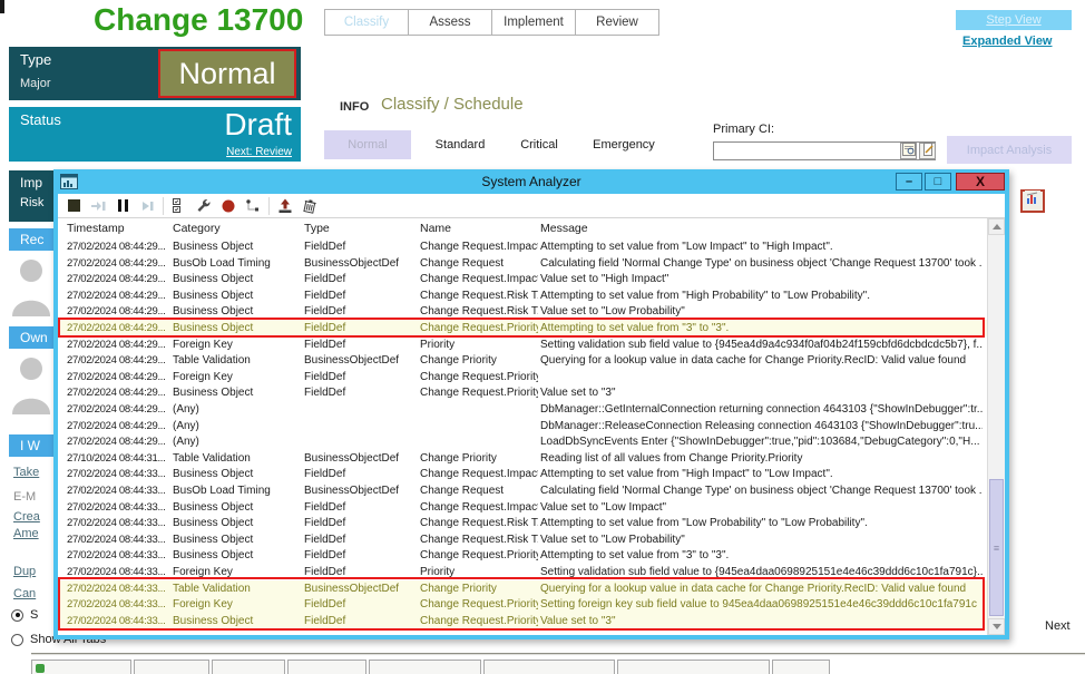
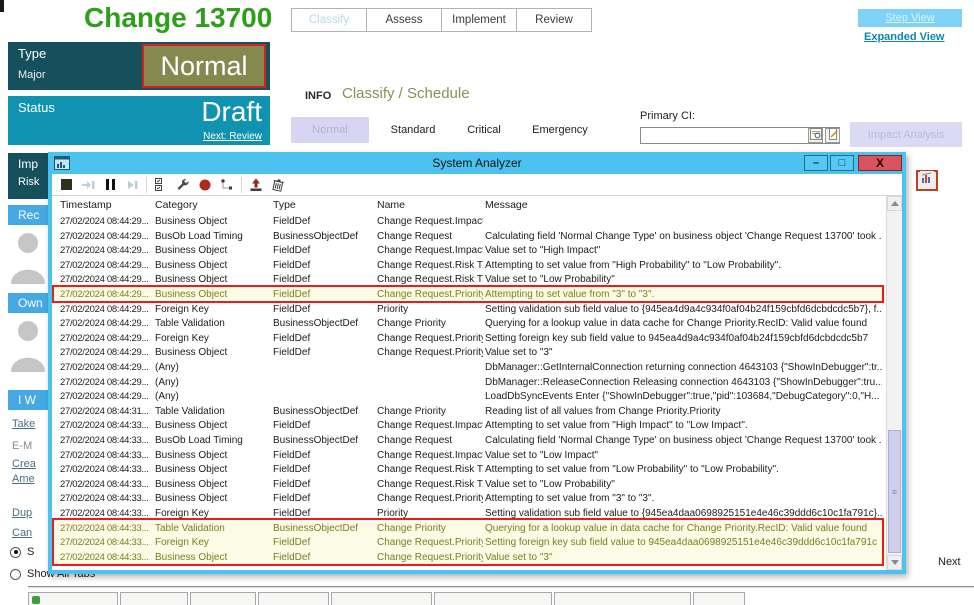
  Change 13700
  Classify
  Assess
  Implement
  Review
  Step View
  Expanded View
  Type
  Major
  Normal
  Status
  Draft
  Next: Review
  INFO
  Classify / Schedule
  Primary CI:
  Impact Analysis
  Imp
  Risk
  Rec
  Own
  I W
  S
  Show All Tabs
  System Analyzer
  –
  □
  X
  Timestamp
  Category
  Type
  Name
  Message
  27/02/2024 08:44:29...
  Business Object
  FieldDef
  Change Request.Impac
- Attempting to set value from "Low Impact" to "High Impact".
  27/02/2024 08:44:29...
  BusOb Load Timing
  BusinessObjectDef
  Change Request
  Calculating field 'Normal Change Type' on business object 'Change Request 13700' took .
  27/02/2024 08:44:29...
  Business Object
  FieldDef
  Change Request.Impac
  Value set to "High Impact"
  27/02/2024 08:44:29...
  Business Object
  FieldDef
  Change Request.Risk T
  Attempting to set value from "High Probability" to "Low Probability".
  27/02/2024 08:44:29...
  Business Object
  FieldDef
  Change Request.Risk T
  Value set to "Low Probability"
  27/02/2024 08:44:29...
  Business Object
  FieldDef
  Change Request.Priorit
  Attempting to set value from "3" to "3".
  27/02/2024 08:44:29...
  Foreign Key
  FieldDef
  Priority
  Setting validation sub field value to {945ea4d9a4c934f0af04b24f159cbfd6dcbdcdc5b7}, f..
  27/02/2024 08:44:29...
  Table Validation
  BusinessObjectDef
  Change Priority
  Querying for a lookup value in data cache for Change Priority.RecID: Valid value found
  27/02/2024 08:44:29...
  Foreign Key
  FieldDef
  Change Request.Priorit
+ Setting foreign key sub field value to 945ea4d9a4c934f0af04b24f159cbfd6dcbdcdc5b7
  27/02/2024 08:44:29...
  Business Object
  FieldDef
  Change Request.Priorit
  Value set to "3"
  27/02/2024 08:44:29...
  (Any)
  DbManager::GetInternalConnection returning connection 4643103 {"ShowInDebugger":tr..
  27/02/2024 08:44:29...
  (Any)
  DbManager::ReleaseConnection Releasing connection 4643103 {"ShowInDebugger":tru..
  27/02/2024 08:44:29...
  (Any)
  LoadDbSyncEvents Enter {"ShowInDebugger":true,"pid":103684,"DebugCategory":0,"H...
- 27/10/2024 08:44:31...
+ 27/02/2024 08:44:31...
  Table Validation
  BusinessObjectDef
  Change Priority
  Reading list of all values from Change Priority.Priority
  27/02/2024 08:44:33...
  Business Object
  FieldDef
  Change Request.Impac
  Attempting to set value from "High Impact" to "Low Impact".
  27/02/2024 08:44:33...
  BusOb Load Timing
  BusinessObjectDef
  Change Request
  Calculating field 'Normal Change Type' on business object 'Change Request 13700' took .
  27/02/2024 08:44:33...
  Business Object
  FieldDef
  Change Request.Impac
  Value set to "Low Impact"
  27/02/2024 08:44:33...
  Business Object
  FieldDef
  Change Request.Risk T
  Attempting to set value from "Low Probability" to "Low Probability".
  27/02/2024 08:44:33...
  Business Object
  FieldDef
  Change Request.Risk T
  Value set to "Low Probability"
  27/02/2024 08:44:33...
  Business Object
  FieldDef
  Change Request.Priorit
  Attempting to set value from "3" to "3".
  27/02/2024 08:44:33...
  Foreign Key
  FieldDef
  Priority
  Setting validation sub field value to {945ea4daa0698925151e4e46c39ddd6c10c1fa791c}..
  27/02/2024 08:44:33...
  Table Validation
  BusinessObjectDef
  Change Priority
  Querying for a lookup value in data cache for Change Priority.RecID: Valid value found
  27/02/2024 08:44:33...
  Foreign Key
  FieldDef
  Change Request.Priorit
  Setting foreign key sub field value to 945ea4daa0698925151e4e46c39ddd6c10c1fa791c
  27/02/2024 08:44:33...
  Business Object
  FieldDef
  Change Request.Priorit
  Value set to "3"
  ≡
  Next
  Normal
  Standard
  Critical
  Emergency
  Take
  E-M
  Crea
  Ame
  Dup
  Can
